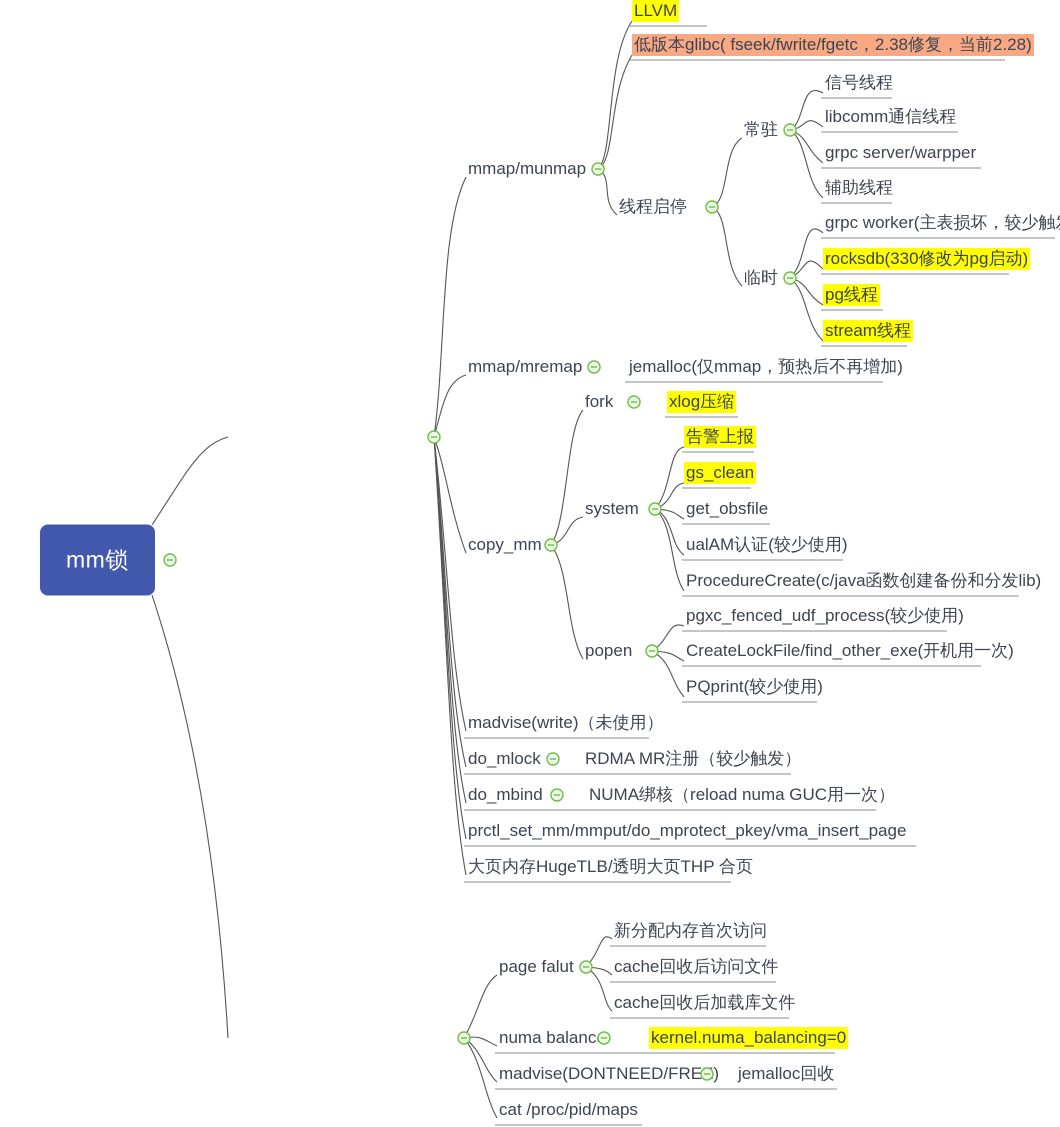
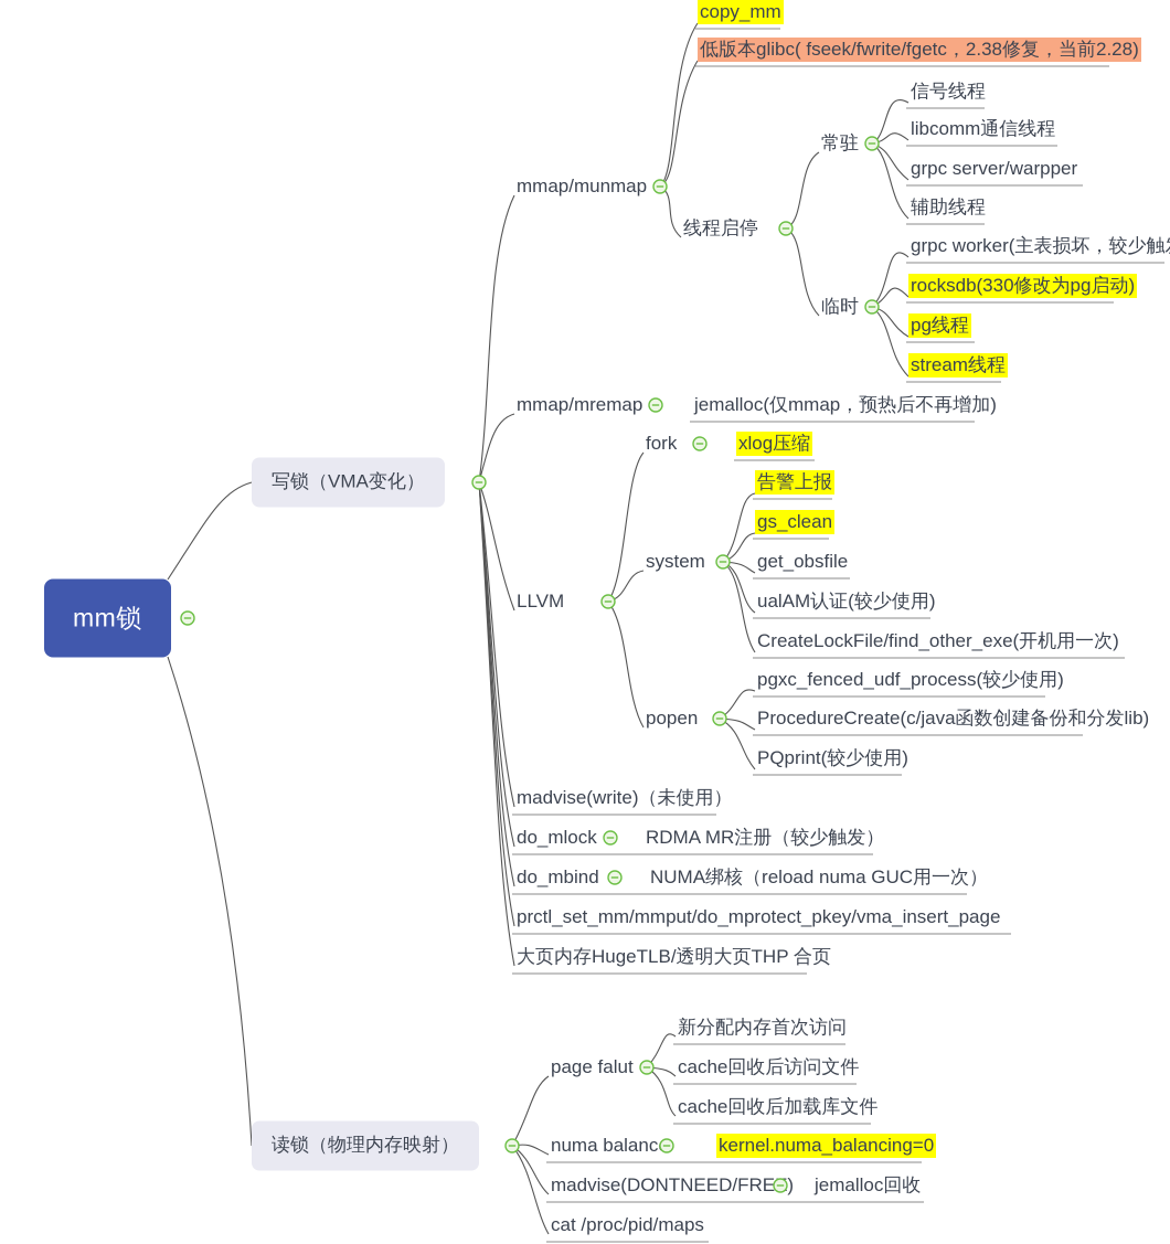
  mm锁
+ 写锁（VMA变化）
+ 读锁（物理内存映射）
  mmap/munmap
- LLVM
+ copy_mm
  低版本glibc( fseek/fwrite/fgetc，2.38修复，当前2.28)
  线程启停
  常驻
  信号线程
  libcomm通信线程
  grpc server/warpper
  辅助线程
  临时
  grpc worker(主表损坏，较少触
  rocksdb(330修改为pg启动)
  pg线程
  stream线程
  mmap/mremap
  jemalloc(仅mmap，预热后不再增加)
- copy_mm
+ LLVM
  fork
  xlog压缩
  system
  告警上报
  gs_clean
  get_obsfile
  ualAM认证(较少使用)
- ProcedureCreate(c/java函数创建备份和分发lib)
+ CreateLockFile/find_other_exe(开机用一次)
  popen
  pgxc_fenced_udf_process(较少使用)
- CreateLockFile/find_other_exe(开机用一次)
+ ProcedureCreate(c/java函数创建备份和分发lib)
  PQprint(较少使用)
  madvise(write)（未使用）
  do_mlock
  RDMA MR注册（较少触发）
  do_mbind
  NUMA绑核（reload numa GUC用一次）
  prctl_set_mm/mmput/do_mprotect_pkey/vma_insert_page
  大页内存HugeTLB/透明大页THP 合页
  page falut
  新分配内存首次访问
  cache回收后访问文件
  cache回收后加载库文件
  numa balanc
  kernel.numa_balancing=0
  madvise(DONTNEED/FRE)
  jemalloc回收
  cat /proc/pid/maps
